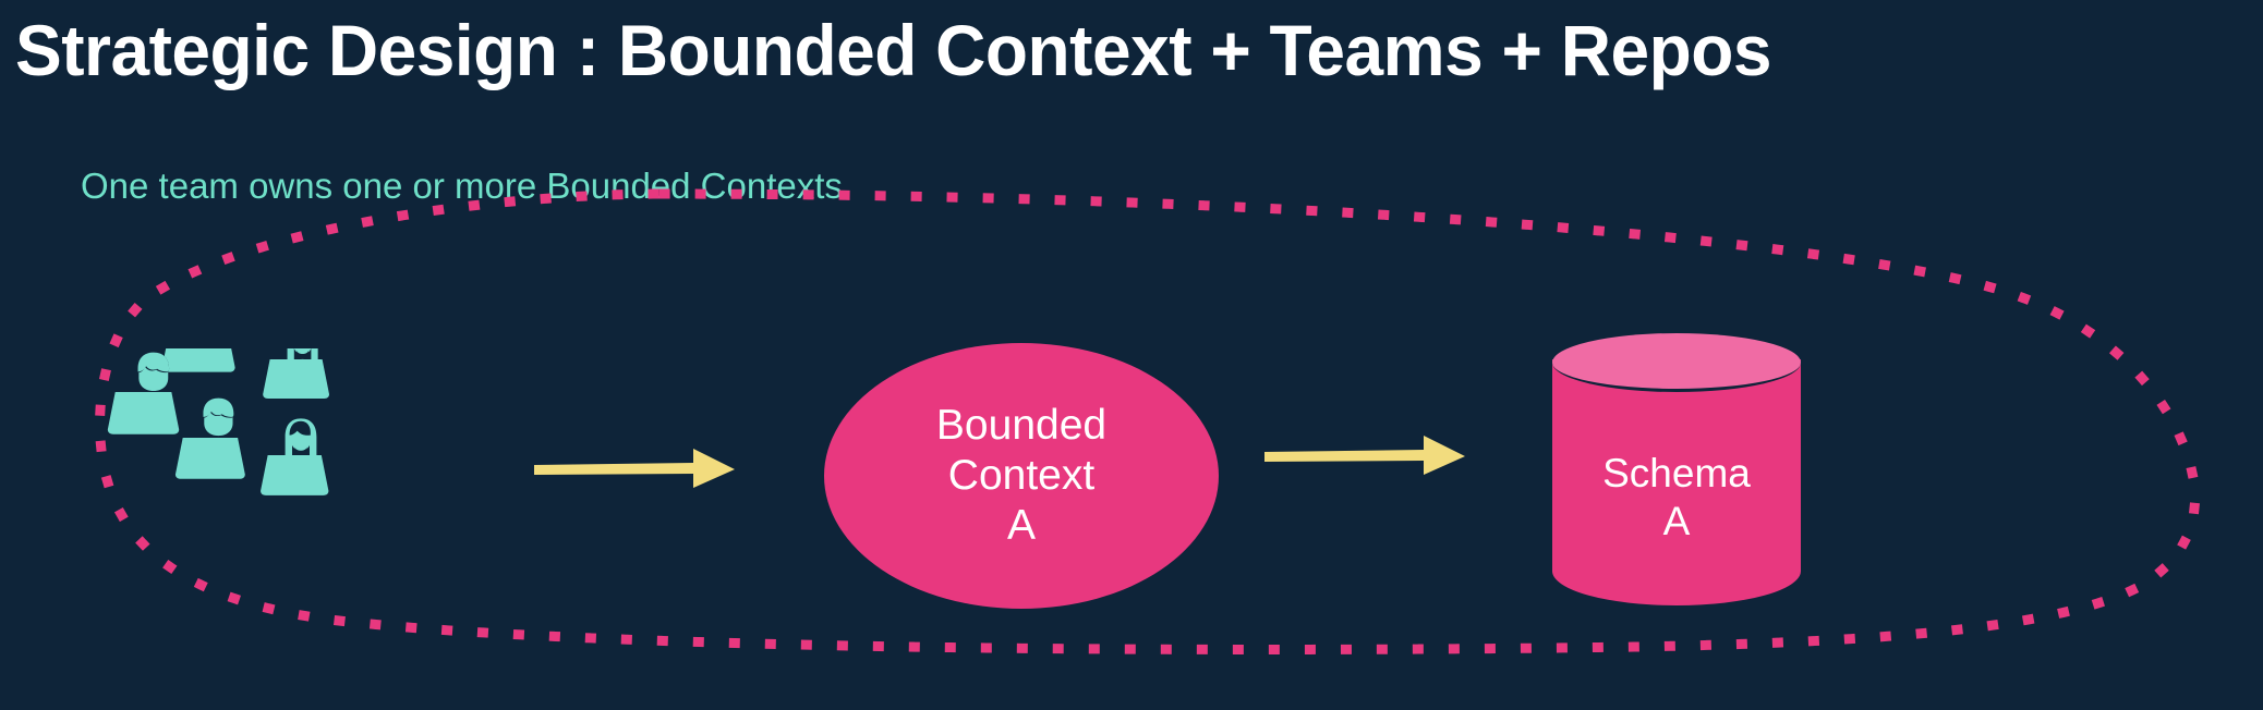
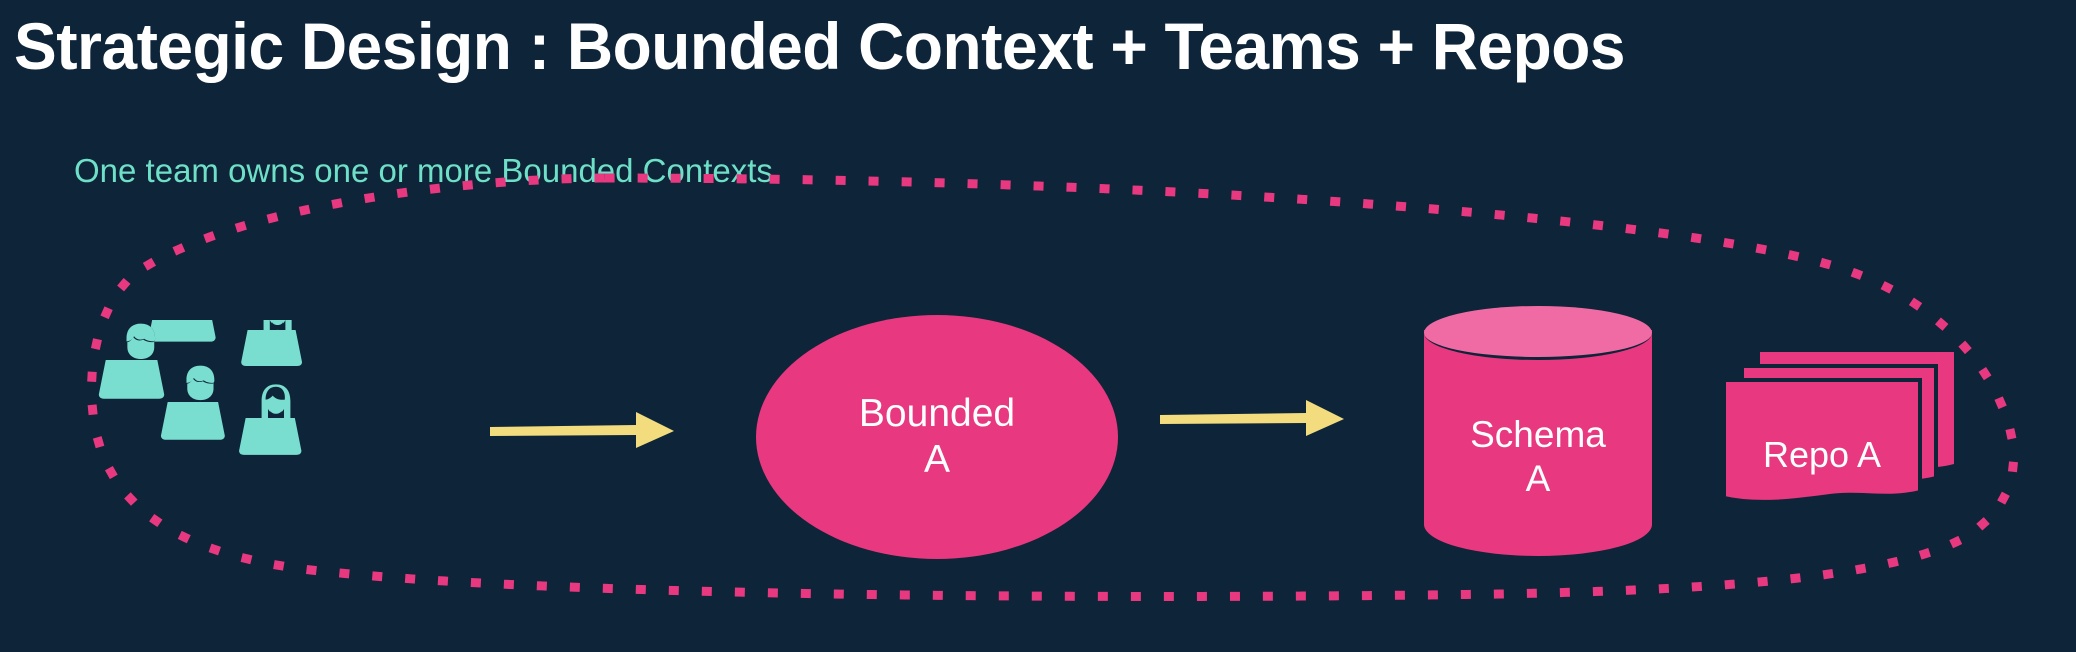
  Strategic Design : Bounded Context + Teams + Repos
  One team owns one or more Bounded Contexts
  Bounded
- Context
  A
  Schema
  A
+ Repo A
